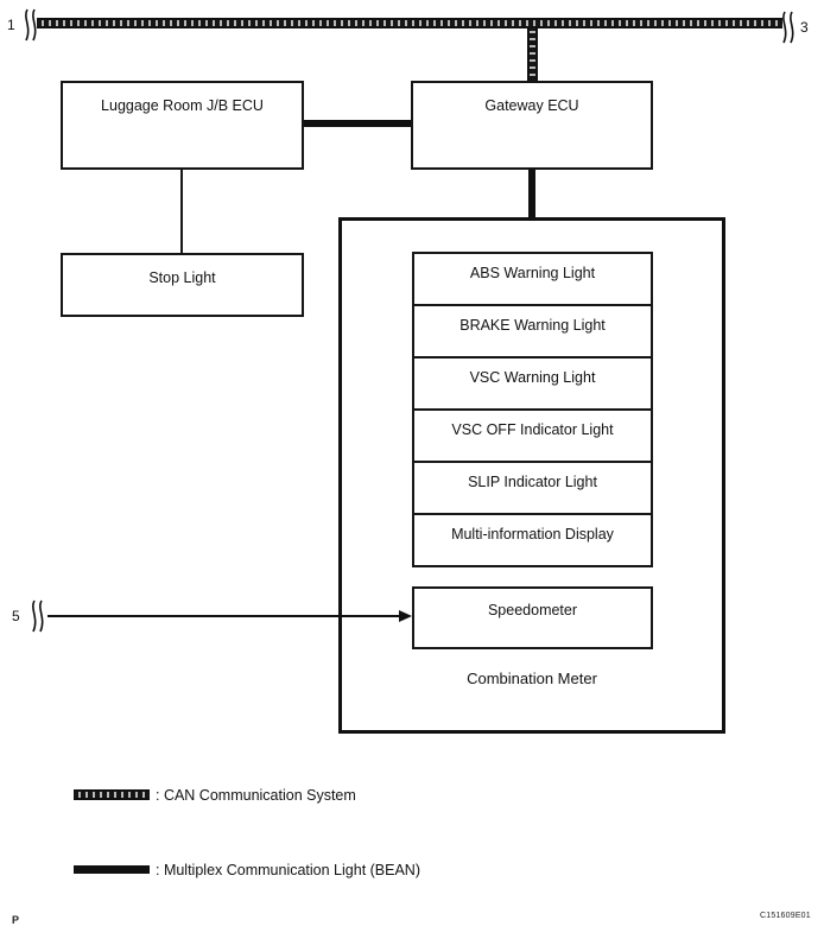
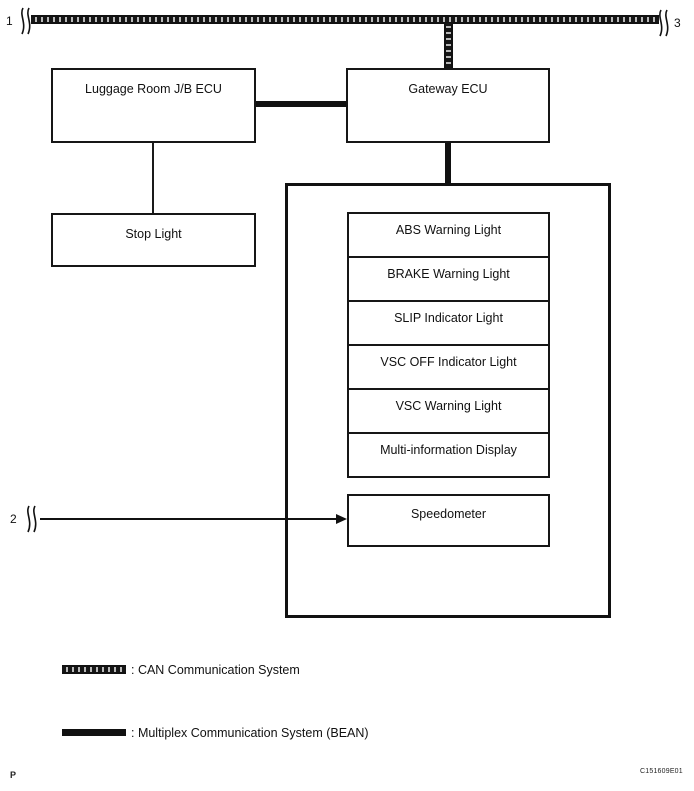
  1
  3
  Luggage Room J/B ECU
  Gateway ECU
  Stop Light
  ABS Warning Light
  BRAKE Warning Light
- VSC Warning Light
+ SLIP Indicator Light
  VSC OFF Indicator Light
- SLIP Indicator Light
+ VSC Warning Light
  Multi-information Display
  Speedometer
- Combination Meter
- 5
+ 2
  : CAN Communication System
- : Multiplex Communication Light (BEAN)
+ : Multiplex Communication System (BEAN)
  P
